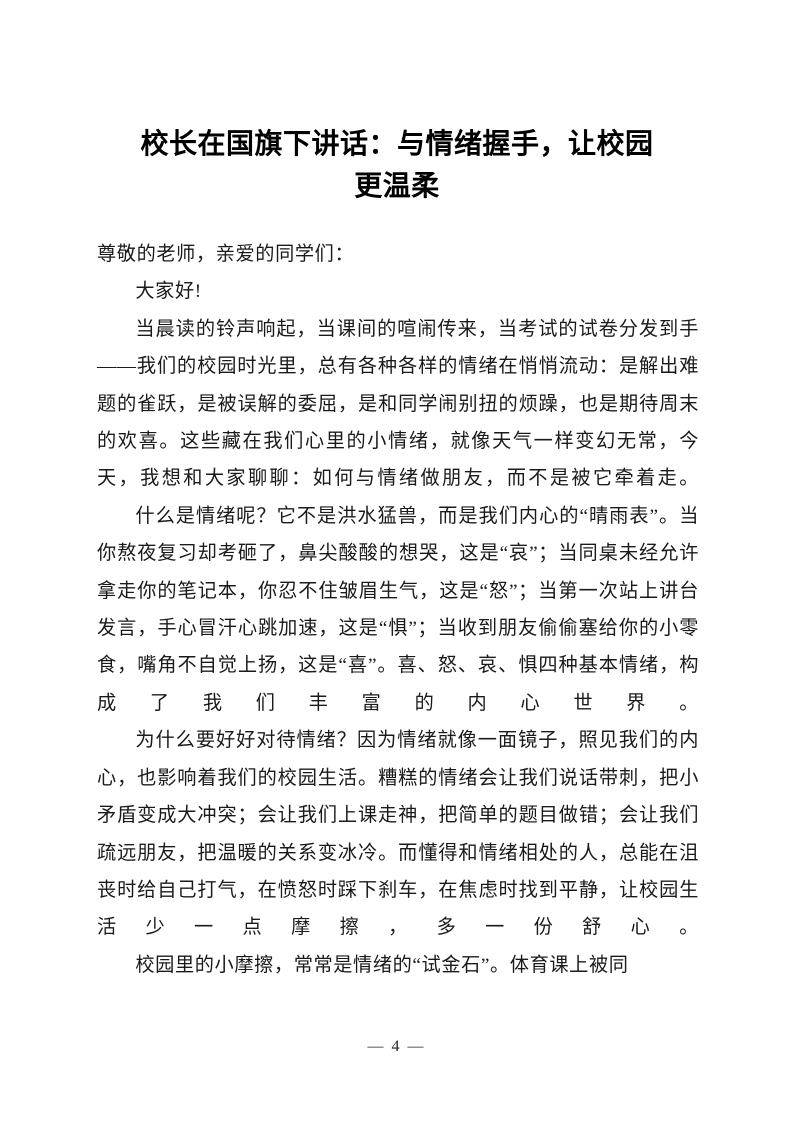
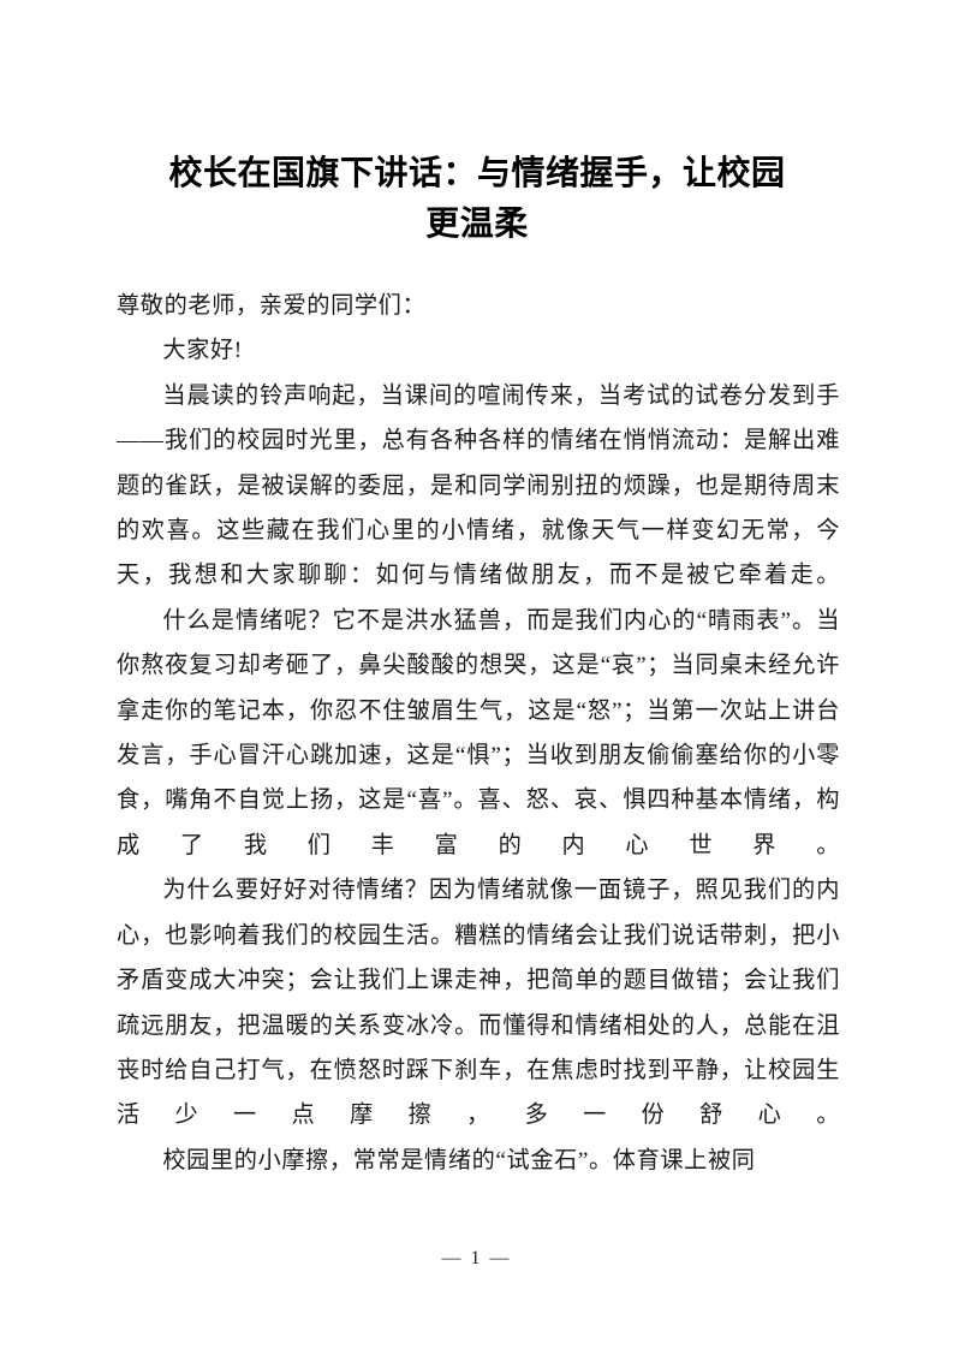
  校长在国旗下讲话：与情绪握手，让校园
  更温柔
  尊敬的老师，亲爱的同学们：
  大家好!
  当晨读的铃声响起，当课间的喧闹传来，当考试的试卷分发到手——我们的校园时光里，总有各种各样的情绪在悄悄流动：是解出难题的雀跃，是被误解的委屈，是和同学闹别扭的烦躁，也是期待周末的欢喜。这些藏在我们心里的小情绪，就像天气一样变幻无常，今天，我想和大家聊聊：如何与情绪做朋友，而不是被它牵着走。
  什么是情绪呢？它不是洪水猛兽，而是我们内心的“晴雨表”。当你熬夜复习却考砸了，鼻尖酸酸的想哭，这是“哀”；当同桌未经允许拿走你的笔记本，你忍不住皱眉生气，这是“怒”；当第一次站上讲台发言，手心冒汗心跳加速，这是“惧”；当收到朋友偷偷塞给你的小零食，嘴角不自觉上扬，这是“喜”。喜、怒、哀、惧四种基本情绪，构成了我们丰富的内心世界。
  为什么要好好对待情绪？因为情绪就像一面镜子，照见我们的内心，也影响着我们的校园生活。糟糕的情绪会让我们说话带刺，把小矛盾变成大冲突；会让我们上课走神，把简单的题目做错；会让我们疏远朋友，把温暖的关系变冰冷。而懂得和情绪相处的人，总能在沮丧时给自己打气，在愤怒时踩下刹车，在焦虑时找到平静，让校园生活少一点摩擦，多一份舒心。
  校园里的小摩擦，常常是情绪的“试金石”。体育课上被同
- — 4 —
+ — 1 —
